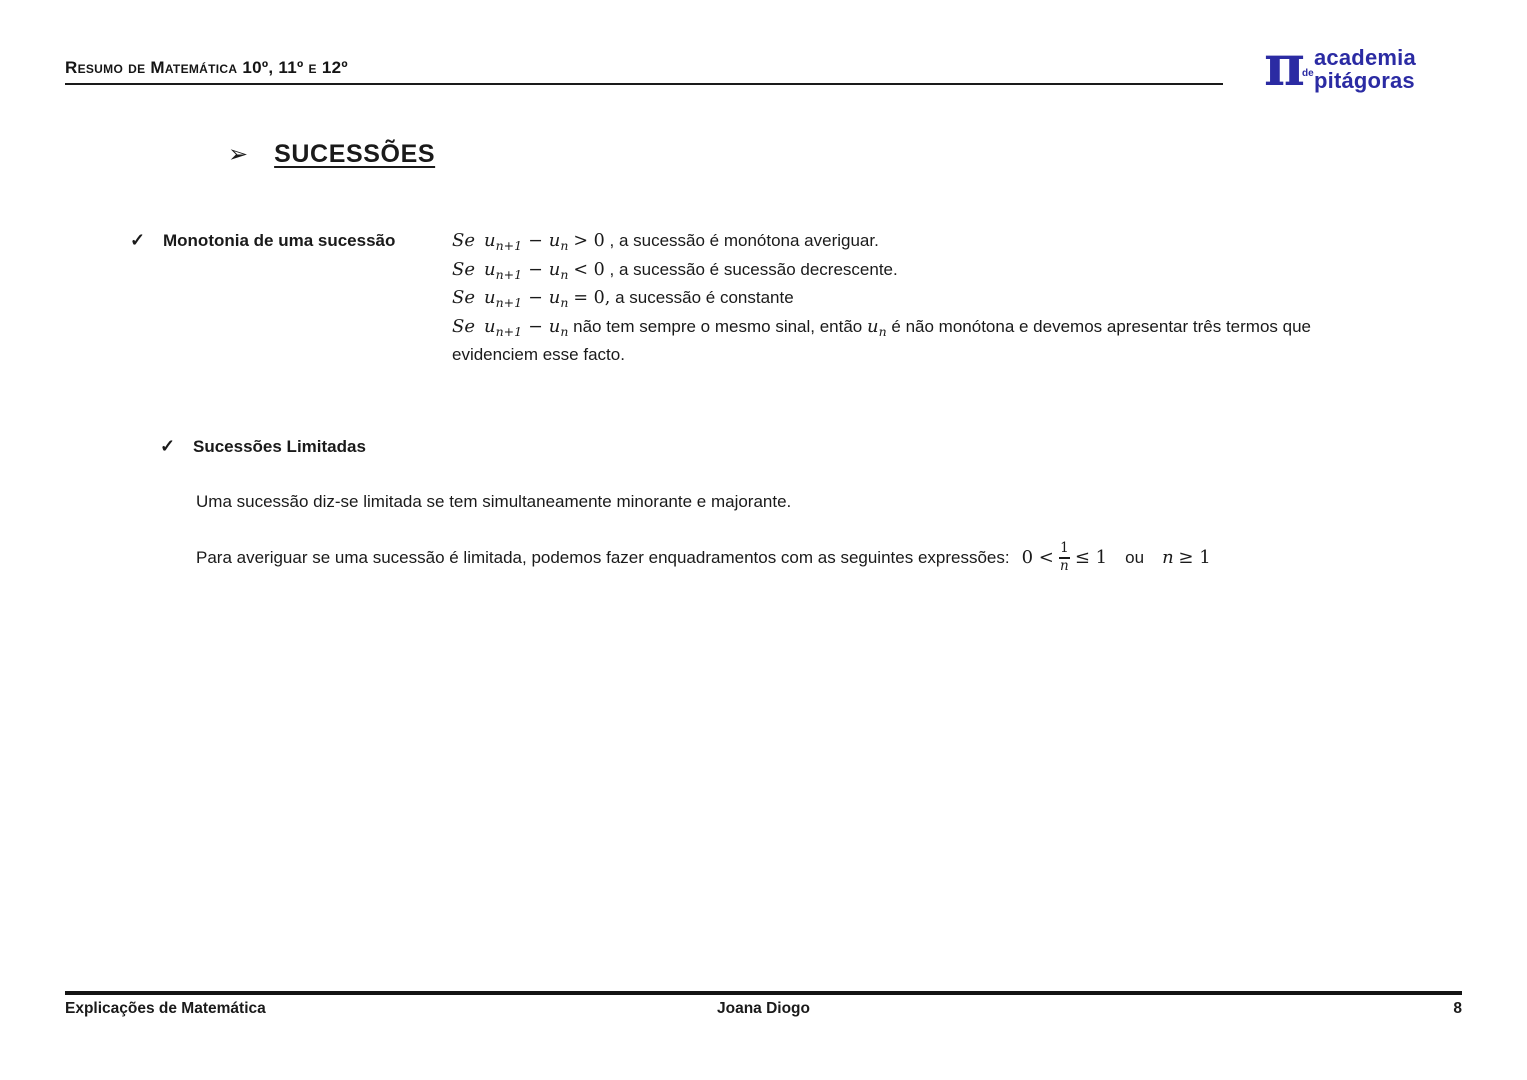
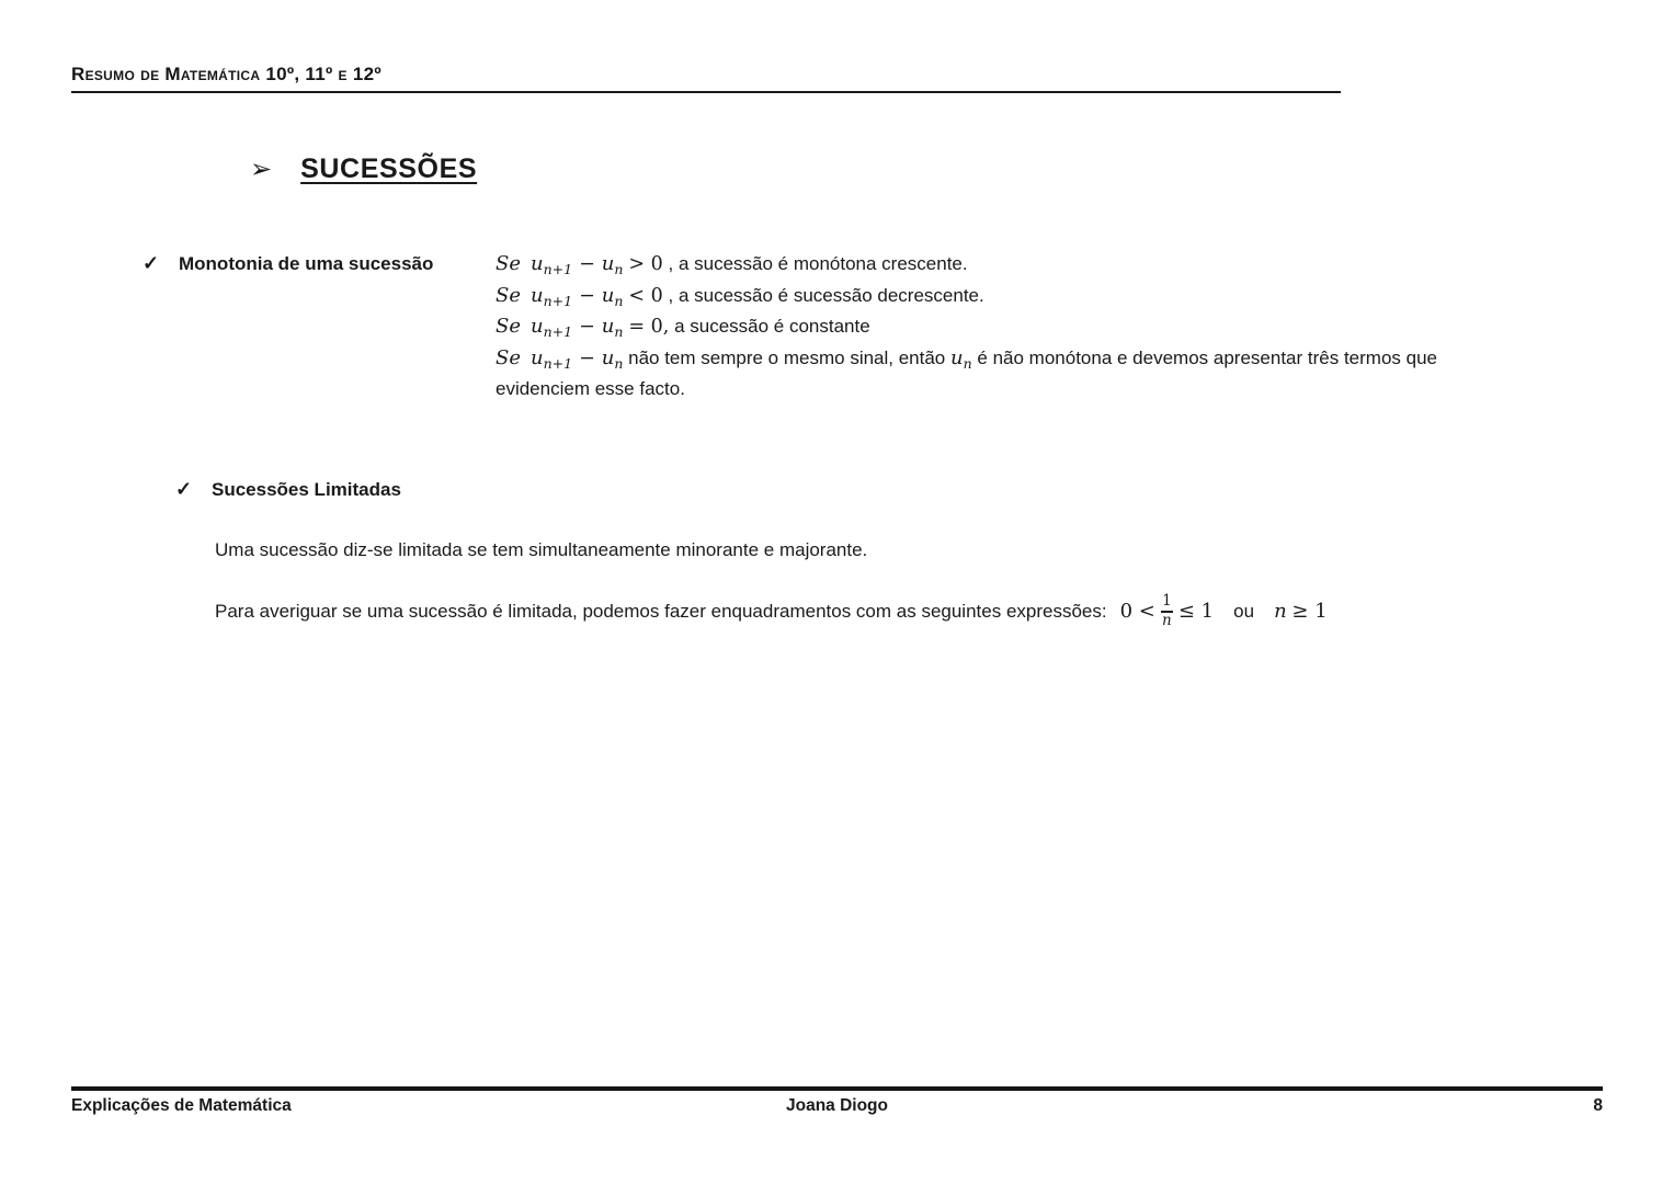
  Resumo de Matemática 10º, 11º e 12º
- π
- de
- academia
- pitágoras
  ➢
  SUCESSÕES
  ✓
  Monotonia de uma sucessão
- Se un+1 − un > 0 , a sucessão é monótona averiguar.
+ Se un+1 − un > 0 , a sucessão é monótona crescente.
  Se un+1 − un < 0 , a sucessão é sucessão decrescente.
  Se un+1 − un = 0, a sucessão é constante
  Se un+1 − un não tem sempre o mesmo sinal, então un é não monótona e devemos apresentar três termos que evidenciem esse facto.
  ✓
  Sucessões Limitadas
  Uma sucessão diz-se limitada se tem simultaneamente minorante e majorante.
  Para averiguar se uma sucessão é limitada, podemos fazer enquadramentos com as seguintes expressões:
  0 <
  1
  n
  ≤ 1
  ou
  n
  ≥ 1
  Explicações de Matemática
  Joana Diogo
  8
